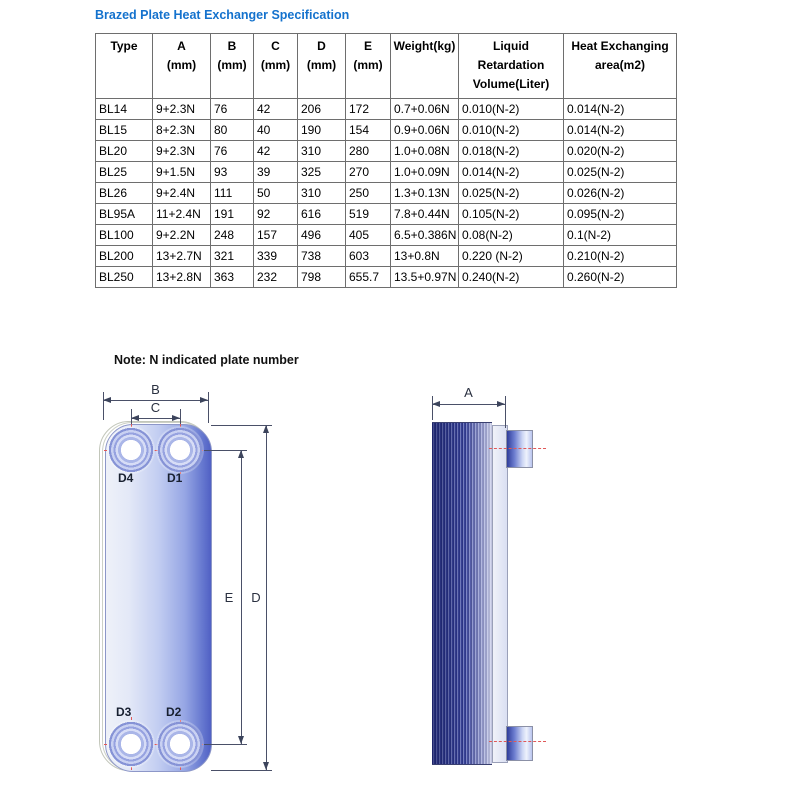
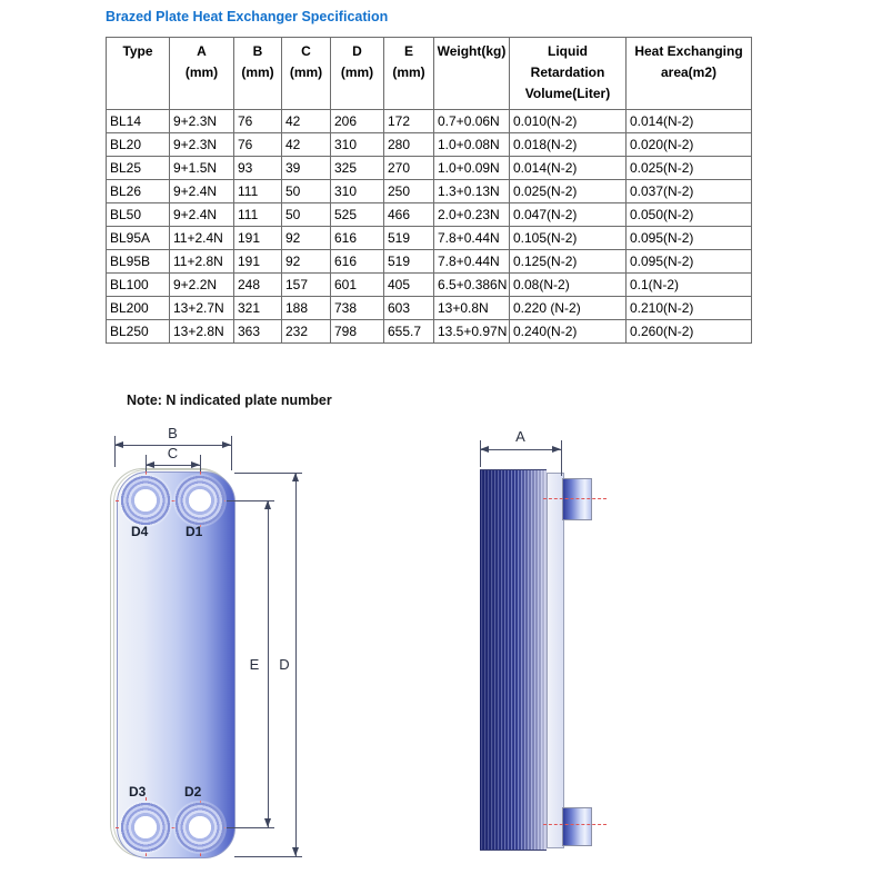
  Brazed Plate Heat Exchanger Specification
  Type	A (mm)	B (mm)	C (mm)	D (mm)	E (mm)	Weight(kg)	Liquid Retardation Volume(Liter)	Heat Exchanging area(m2)
  BL14	9+2.3N	76	42	206	172	0.7+0.06N	0.010(N-2)	0.014(N-2)
- BL15	8+2.3N	80	40	190	154	0.9+0.06N	0.010(N-2)	0.014(N-2)
  BL20	9+2.3N	76	42	310	280	1.0+0.08N	0.018(N-2)	0.020(N-2)
  BL25	9+1.5N	93	39	325	270	1.0+0.09N	0.014(N-2)	0.025(N-2)
- BL26	9+2.4N	111	50	310	250	1.3+0.13N	0.025(N-2)	0.026(N-2)
+ BL26	9+2.4N	111	50	310	250	1.3+0.13N	0.025(N-2)	0.037(N-2)
+ BL50	9+2.4N	111	50	525	466	2.0+0.23N	0.047(N-2)	0.050(N-2)
  BL95A	11+2.4N	191	92	616	519	7.8+0.44N	0.105(N-2)	0.095(N-2)
+ BL95B	11+2.8N	191	92	616	519	7.8+0.44N	0.125(N-2)	0.095(N-2)
- BL100	9+2.2N	248	157	496	405	6.5+0.386N	0.08(N-2)	0.1(N-2)
+ BL100	9+2.2N	248	157	601	405	6.5+0.386N	0.08(N-2)	0.1(N-2)
- BL200	13+2.7N	321	339	738	603	13+0.8N	0.220 (N-2)	0.210(N-2)
+ BL200	13+2.7N	321	188	738	603	13+0.8N	0.220 (N-2)	0.210(N-2)
  BL250	13+2.8N	363	232	798	655.7	13.5+0.97N	0.240(N-2)	0.260(N-2)
  Note: N indicated plate number
  D4
  D1
  D3
  D2
  B
  C
  E
  D
  A
